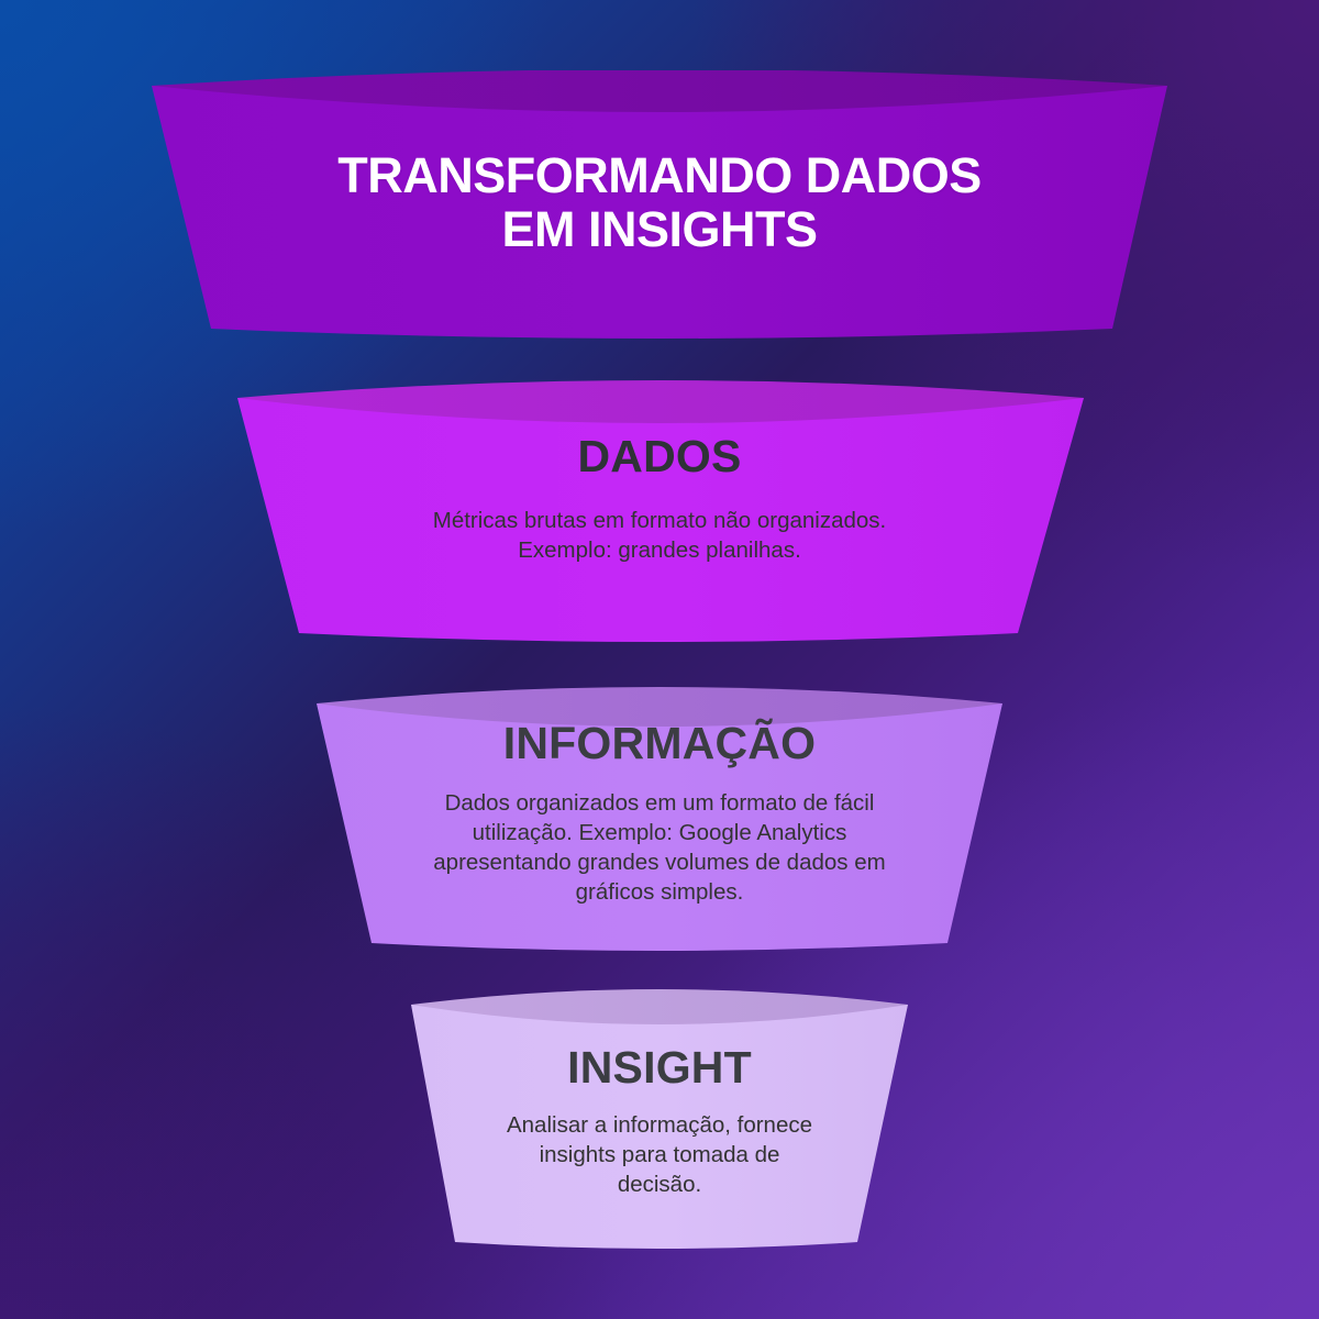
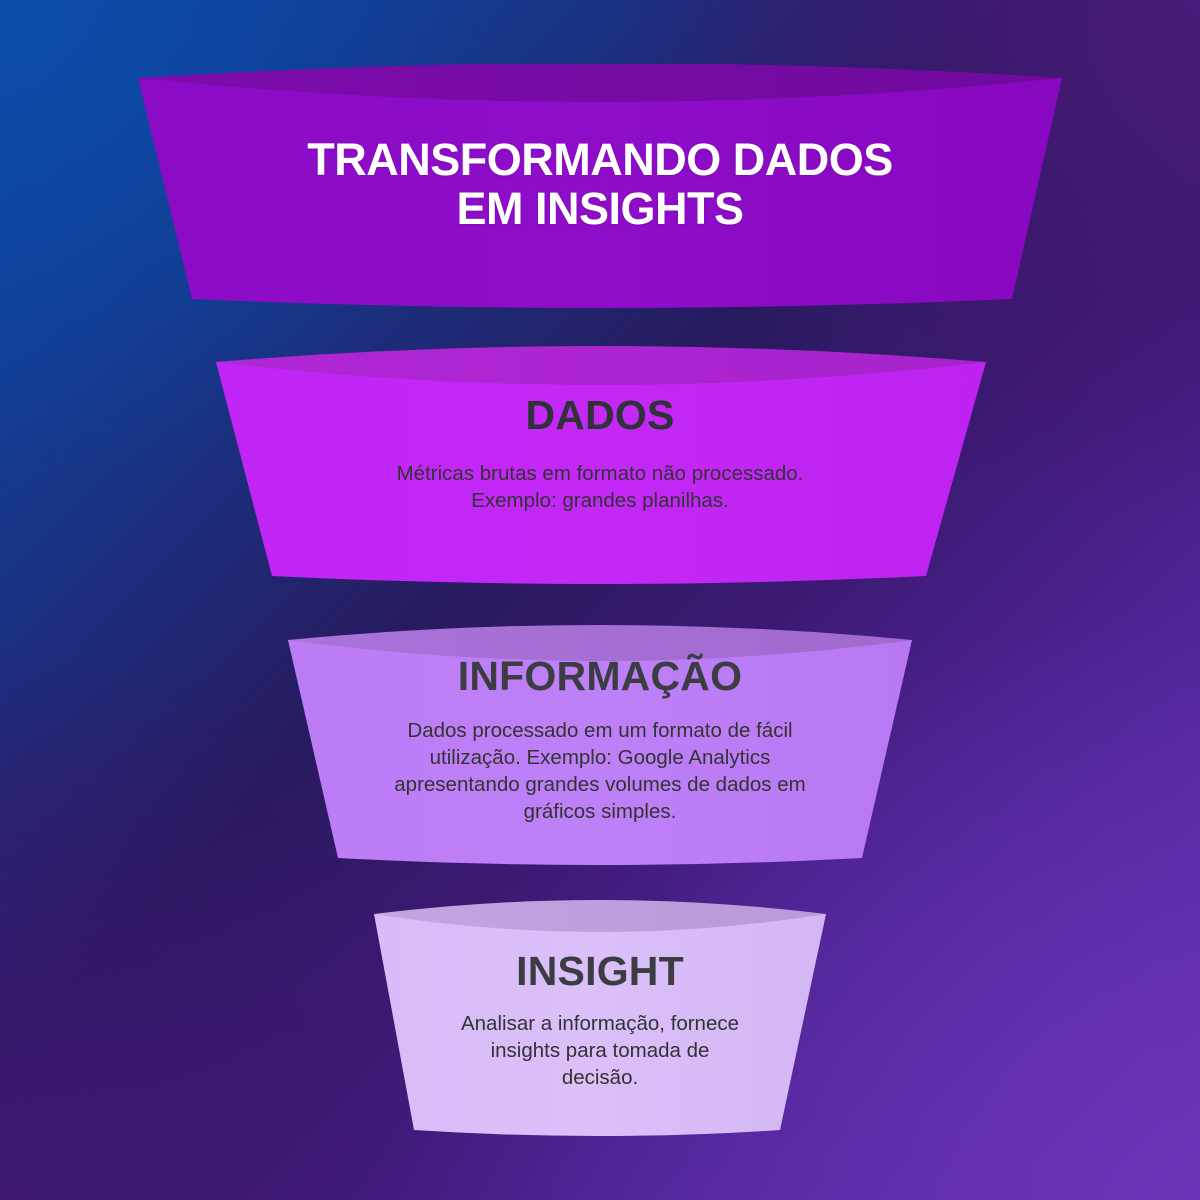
  TRANSFORMANDO DADOS
  EM INSIGHTS
  DADOS
- Métricas brutas em formato não organizados.
+ Métricas brutas em formato não processado.
  Exemplo: grandes planilhas.
  INFORMAÇÃO
- Dados organizados em um formato de fácil
+ Dados processado em um formato de fácil
  utilização. Exemplo: Google Analytics
  apresentando grandes volumes de dados em
  gráficos simples.
  INSIGHT
  Analisar a informação, fornece
  insights para tomada de
  decisão.
